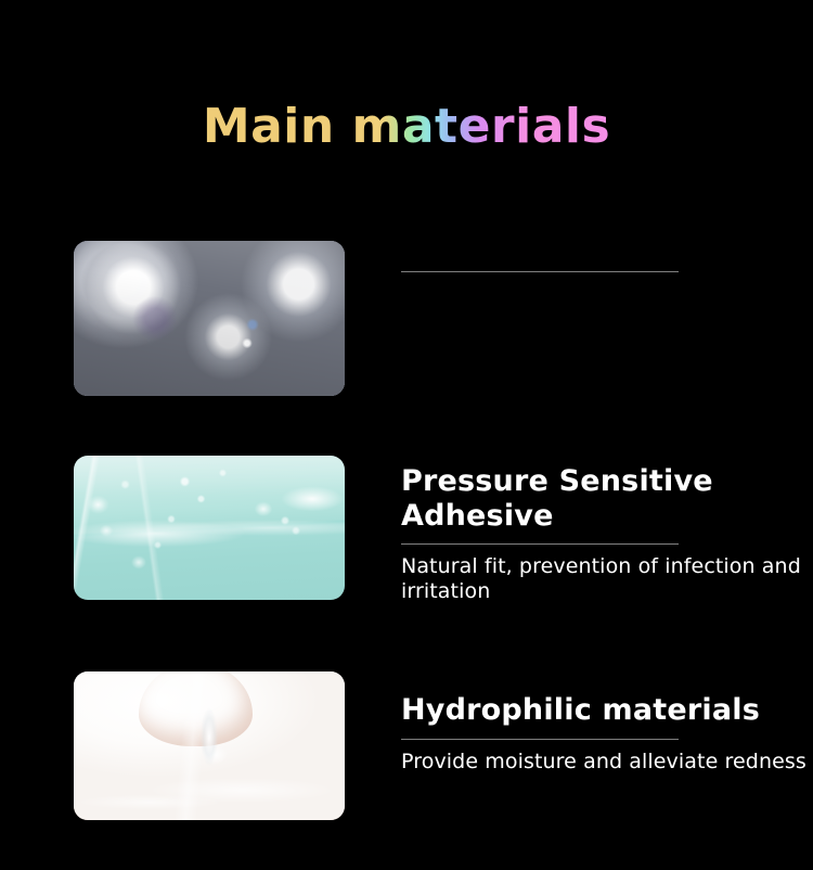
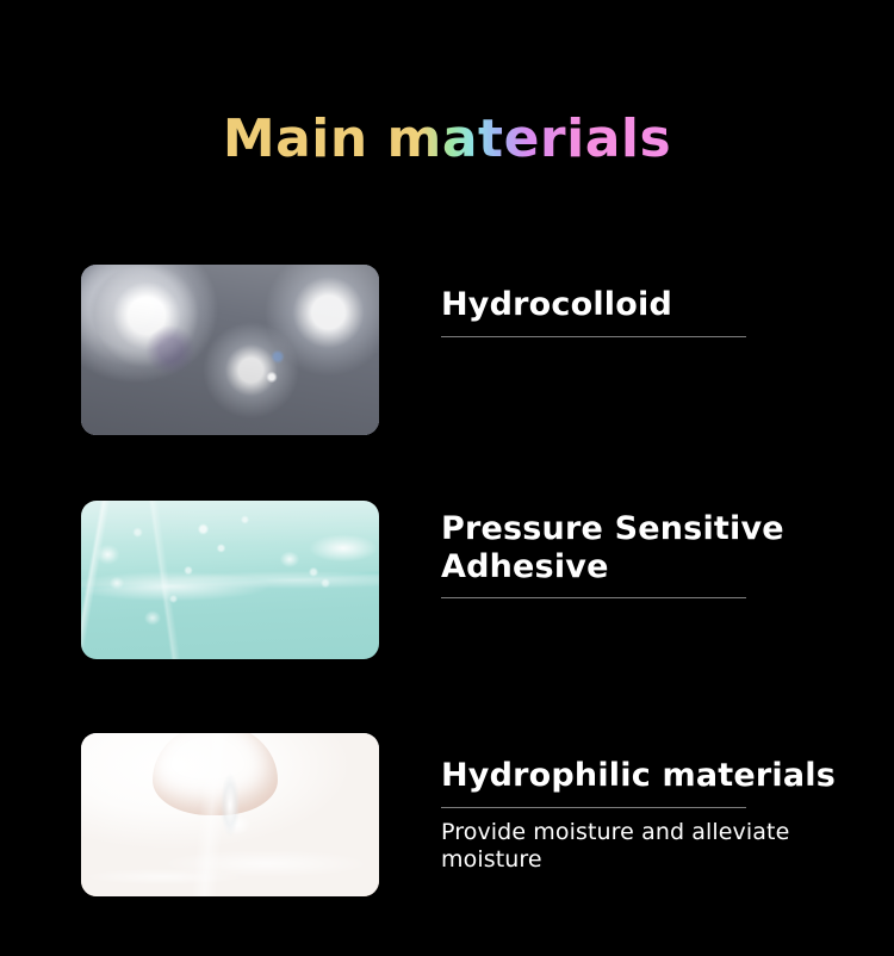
  Main materials
+ Hydrocolloid
  Pressure Sensitive Adhesive
- Natural fit, prevention of infection and irritation
  Hydrophilic materials
- Provide moisture and alleviate redness
+ Provide moisture and alleviate moisture
